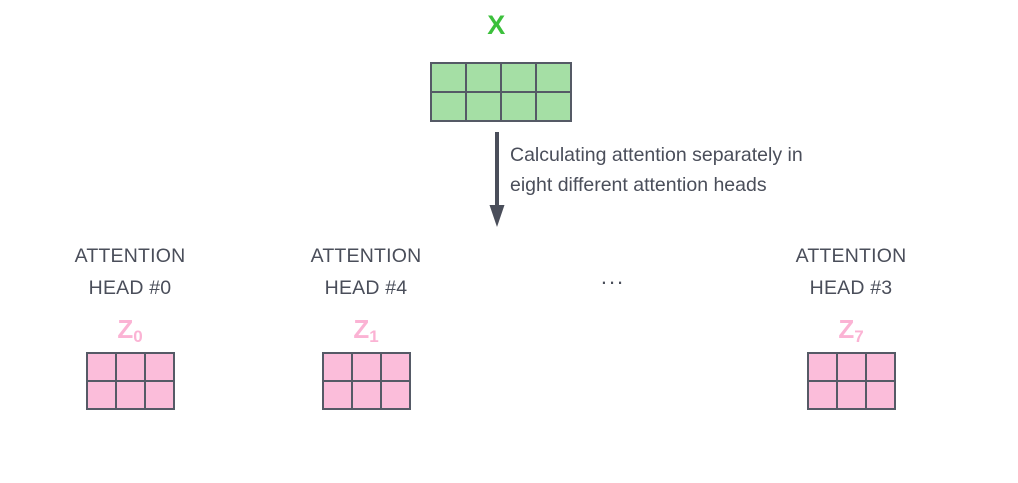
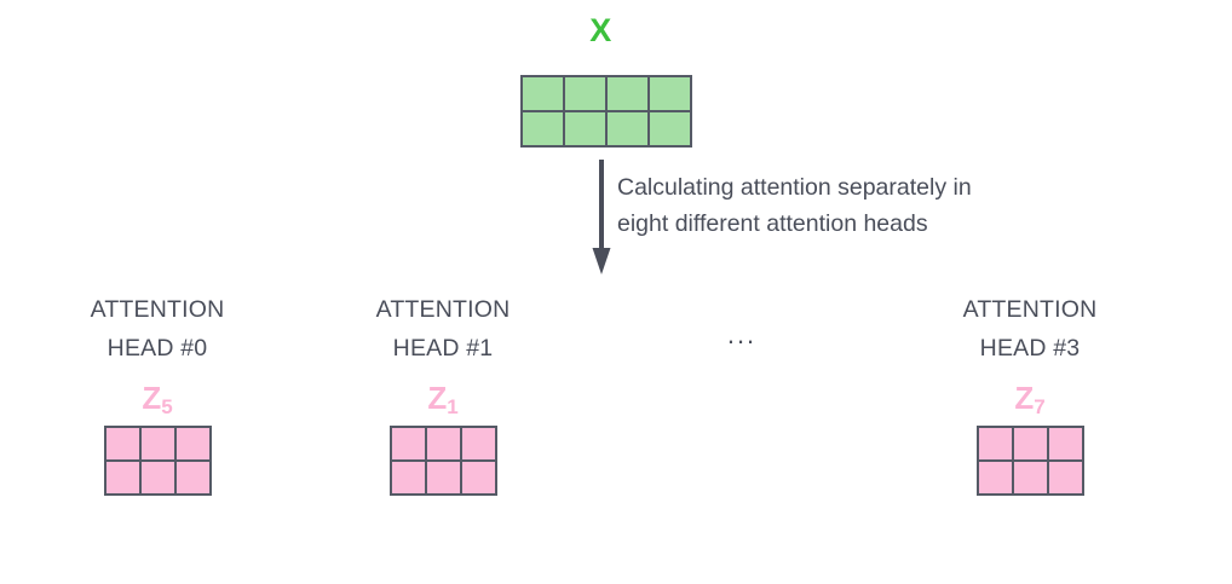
  X
  Calculating attention separately in
  eight different attention heads
  ATTENTION
  HEAD #0
- Z0
+ Z5
  ATTENTION
- HEAD #4
+ HEAD #1
  Z1
  ...
  ATTENTION
  HEAD #3
  Z7
